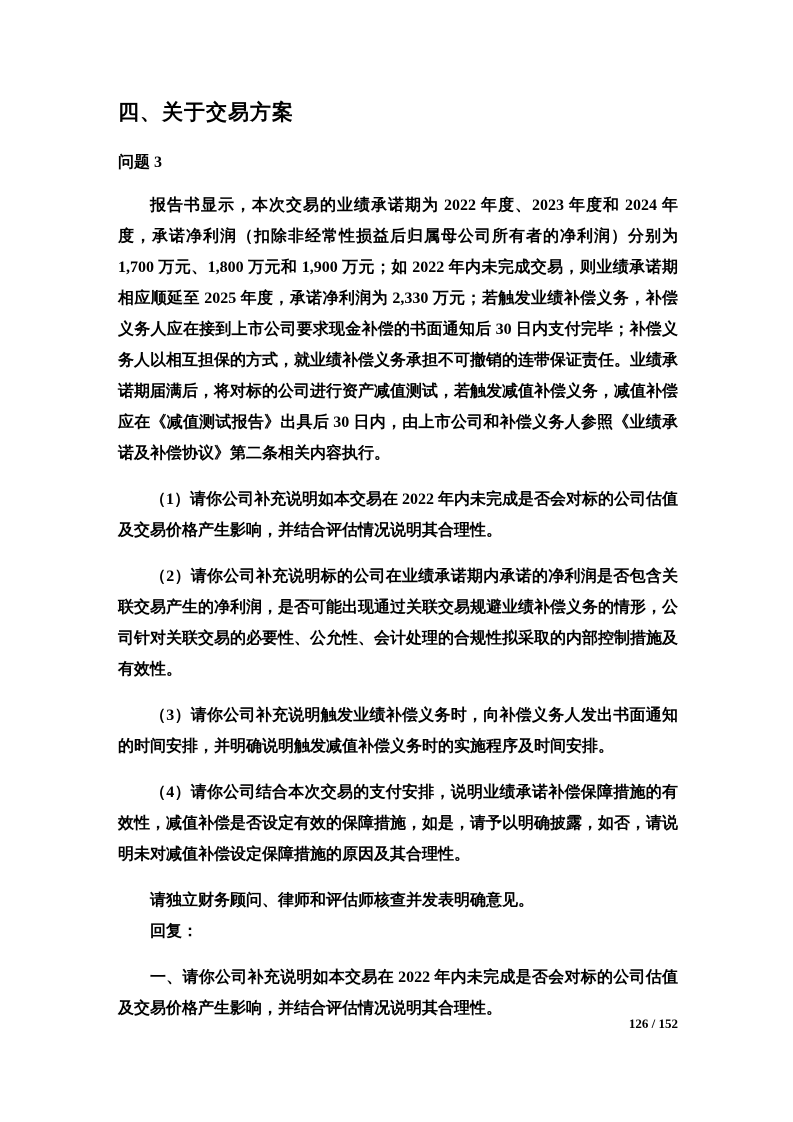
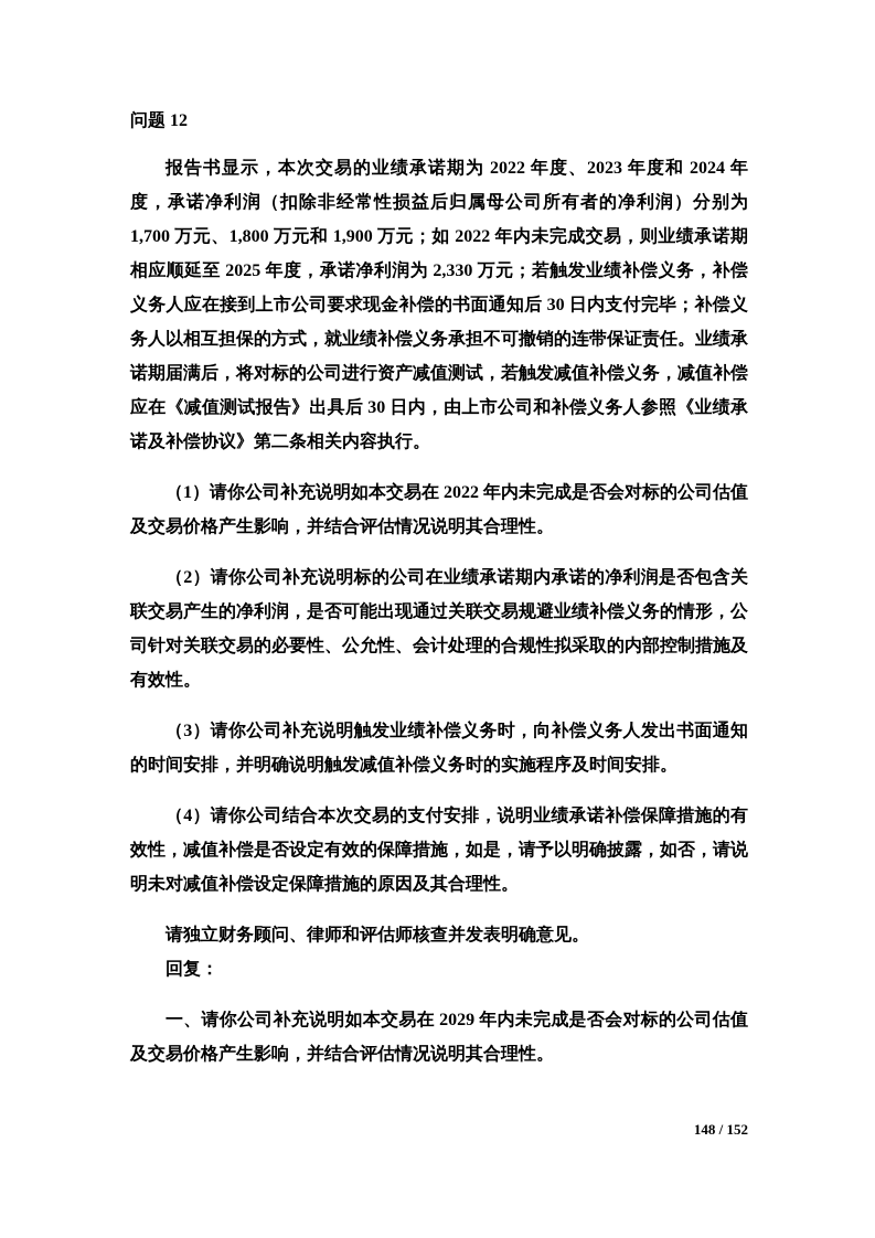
- 四、关于交易方案
- 问题 3
+ 问题 12
  报告书显示，本次交易的业绩承诺期为 2022 年度、2023 年度和 2024 年度，承诺净利润（扣除非经常性损益后归属母公司所有者的净利润）分别为 1,700 万元、1,800 万元和 1,900 万元；如 2022 年内未完成交易，则业绩承诺期相应顺延至 2025 年度，承诺净利润为 2,330 万元；若触发业绩补偿义务，补偿义务人应在接到上市公司要求现金补偿的书面通知后 30 日内支付完毕；补偿义务人以相互担保的方式，就业绩补偿义务承担不可撤销的连带保证责任。业绩承诺期届满后，将对标的公司进行资产减值测试，若触发减值补偿义务，减值补偿应在《减值测试报告》出具后 30 日内，由上市公司和补偿义务人参照《业绩承诺及补偿协议》第二条相关内容执行。
  （1）请你公司补充说明如本交易在 2022 年内未完成是否会对标的公司估值及交易价格产生影响，并结合评估情况说明其合理性。
  （2）请你公司补充说明标的公司在业绩承诺期内承诺的净利润是否包含关联交易产生的净利润，是否可能出现通过关联交易规避业绩补偿义务的情形，公司针对关联交易的必要性、公允性、会计处理的合规性拟采取的内部控制措施及有效性。
  （3）请你公司补充说明触发业绩补偿义务时，向补偿义务人发出书面通知的时间安排，并明确说明触发减值补偿义务时的实施程序及时间安排。
  （4）请你公司结合本次交易的支付安排，说明业绩承诺补偿保障措施的有效性，减值补偿是否设定有效的保障措施，如是，请予以明确披露，如否，请说明未对减值补偿设定保障措施的原因及其合理性。
  请独立财务顾问、律师和评估师核查并发表明确意见。
  回复：
- 一、请你公司补充说明如本交易在 2022 年内未完成是否会对标的公司估值及交易价格产生影响，并结合评估情况说明其合理性。
+ 一、请你公司补充说明如本交易在 2029 年内未完成是否会对标的公司估值及交易价格产生影响，并结合评估情况说明其合理性。
- 126 / 152
+ 148 / 152
